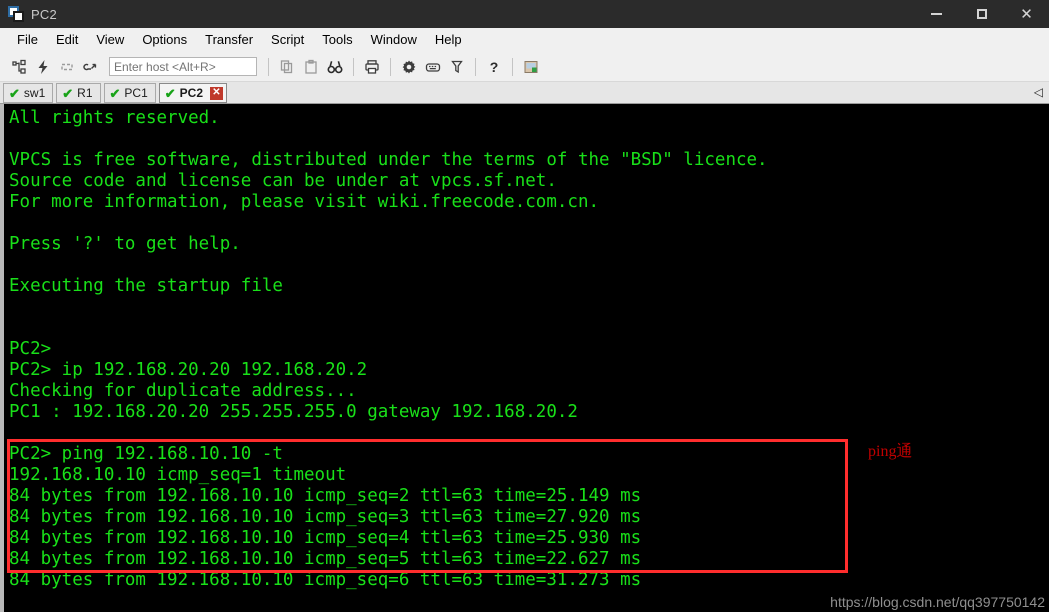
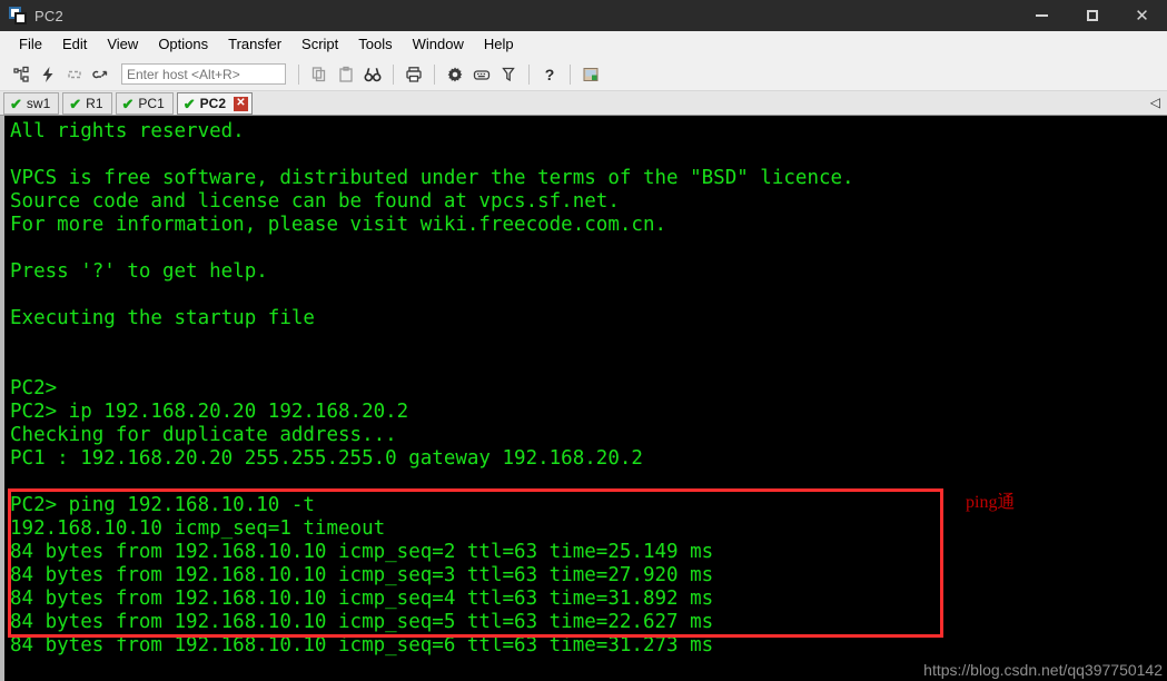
  PC2
  ✕
  File
  Edit
  View
  Options
  Transfer
  Script
  Tools
  Window
  Help
  Enter host <Alt+R>
  ?
  ✔
  sw1
  ✔
  R1
  ✔
  PC1
  ✔
  PC2
  ✕
  ◁
  All rights reserved.
  VPCS is free software, distributed under the terms of the "BSD" licence.
- Source code and license can be under at vpcs.sf.net.
+ Source code and license can be found at vpcs.sf.net.
  For more information, please visit wiki.freecode.com.cn.
  Press '?' to get help.
  Executing the startup file
  PC2>
  PC2> ip 192.168.20.20 192.168.20.2
  Checking for duplicate address...
  PC1 : 192.168.20.20 255.255.255.0 gateway 192.168.20.2
  PC2> ping 192.168.10.10 -t
  192.168.10.10 icmp_seq=1 timeout
  84 bytes from 192.168.10.10 icmp_seq=2 ttl=63 time=25.149 ms
  84 bytes from 192.168.10.10 icmp_seq=3 ttl=63 time=27.920 ms
- 84 bytes from 192.168.10.10 icmp_seq=4 ttl=63 time=25.930 ms
+ 84 bytes from 192.168.10.10 icmp_seq=4 ttl=63 time=31.892 ms
  84 bytes from 192.168.10.10 icmp_seq=5 ttl=63 time=22.627 ms
  84 bytes from 192.168.10.10 icmp_seq=6 ttl=63 time=31.273 ms
  ping通
  https://blog.csdn.net/qq397750142
